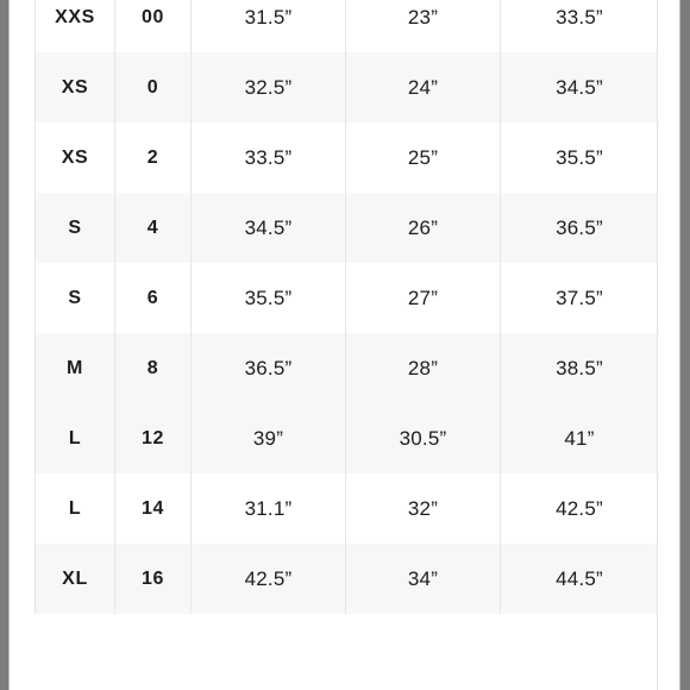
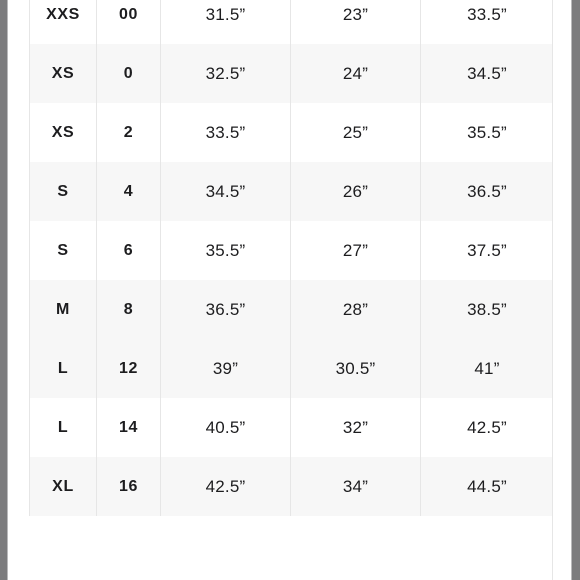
  XXS	00	31.5”	23”	33.5”
  XS	0	32.5”	24”	34.5”
  XS	2	33.5”	25”	35.5”
  S	4	34.5”	26”	36.5”
  S	6	35.5”	27”	37.5”
  M	8	36.5”	28”	38.5”
  L	12	39”	30.5”	41”
- L	14	31.1”	32”	42.5”
+ L	14	40.5”	32”	42.5”
  XL	16	42.5”	34”	44.5”
